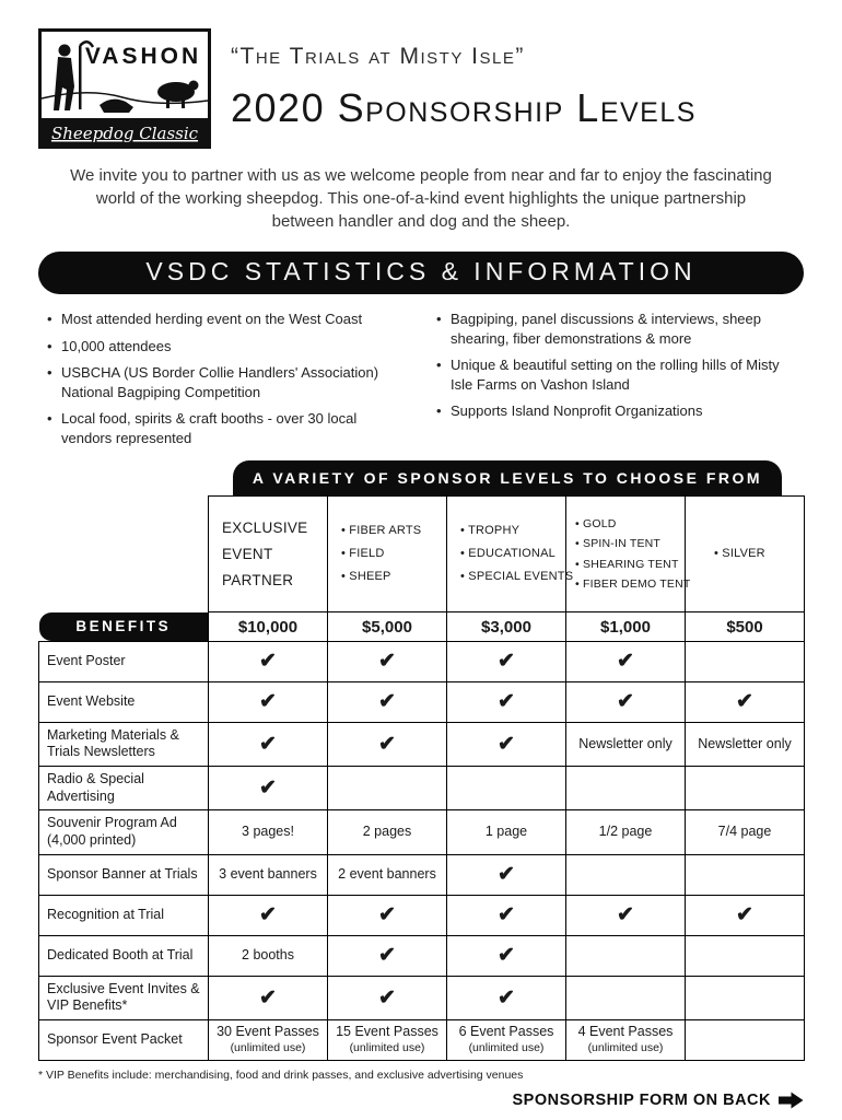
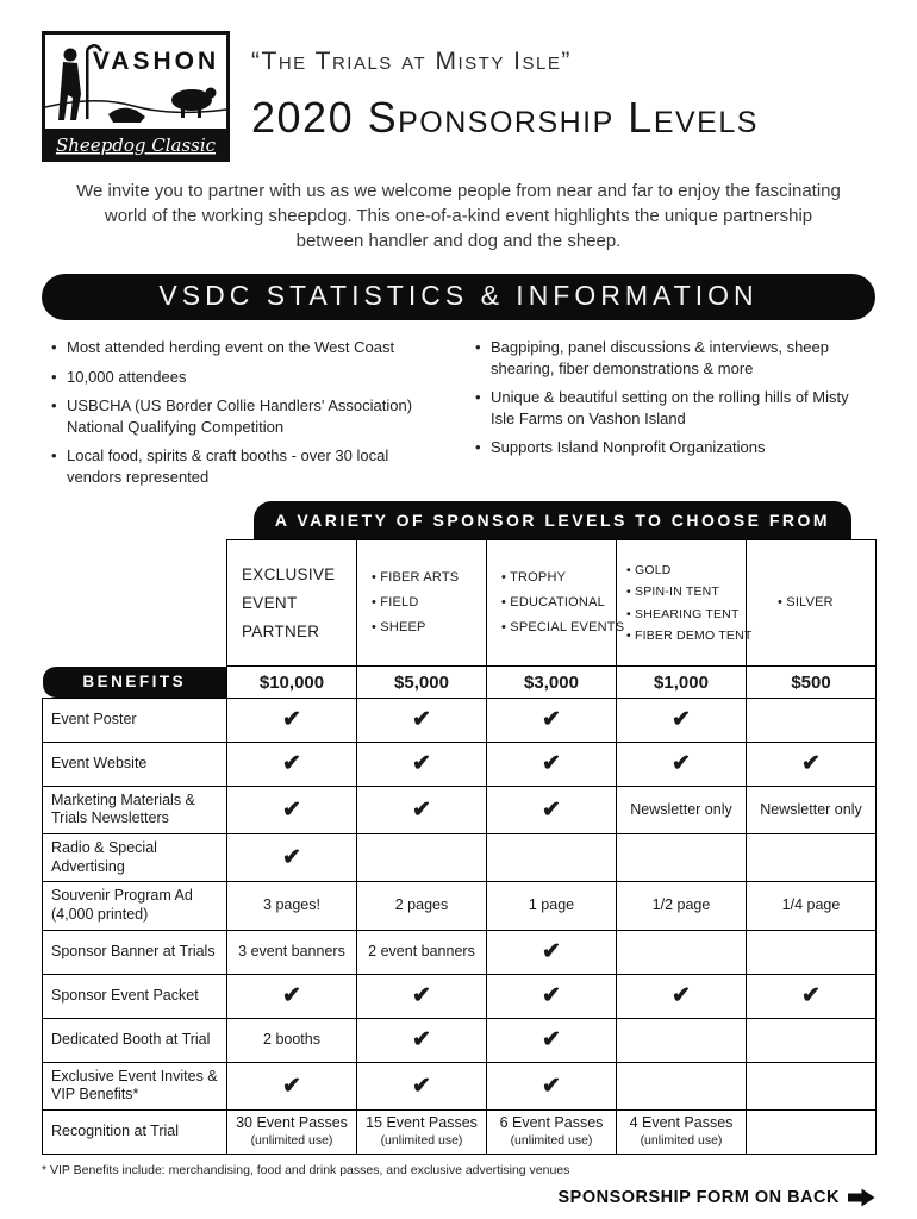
  VASHON
  Sheepdog Classic
  “The Trials at Misty Isle”
  2020 Sponsorship Levels
  We invite you to partner with us as we welcome people from near and far to enjoy the fascinating world of the working sheepdog. This one-of-a-kind event highlights the unique partnership between handler and dog and the sheep.
  VSDC STATISTICS & INFORMATION
  Most attended herding event on the West Coast
  10,000 attendees
- USBCHA (US Border Collie Handlers' Association) National Bagpiping Competition
+ USBCHA (US Border Collie Handlers' Association) National Qualifying Competition
  Local food, spirits & craft booths - over 30 local vendors represented
  Bagpiping, panel discussions & interviews, sheep shearing, fiber demonstrations & more
  Unique & beautiful setting on the rolling hills of Misty Isle Farms on Vashon Island
  Supports Island Nonprofit Organizations
  A VARIETY OF SPONSOR LEVELS TO CHOOSE FROM
  	EXCLUSIVEEVENTPARTNER	• FIBER ARTS• FIELD• SHEEP	• TROPHY• EDUCATIONAL• SPECIAL EVENTS	• GOLD• SPIN-IN TENT• SHEARING TENT• FIBER DEMO TENT	• SILVER
  BENEFITS	$10,000	$5,000	$3,000	$1,000	$500
  Event Poster	✔	✔	✔	✔
  Event Website	✔	✔	✔	✔	✔
  Marketing Materials & Trials Newsletters	✔	✔	✔	Newsletter only	Newsletter only
  Radio & Special Advertising	✔
- Souvenir Program Ad (4,000 printed)	3 pages!	2 pages	1 page	1/2 page	7/4 page
+ Souvenir Program Ad (4,000 printed)	3 pages!	2 pages	1 page	1/2 page	1/4 page
  Sponsor Banner at Trials	3 event banners	2 event banners	✔
- Recognition at Trial	✔	✔	✔	✔	✔
+ Sponsor Event Packet	✔	✔	✔	✔	✔
  Dedicated Booth at Trial	2 booths	✔	✔
  Exclusive Event Invites & VIP Benefits*	✔	✔	✔
- Sponsor Event Packet	30 Event Passes(unlimited use)	15 Event Passes(unlimited use)	6 Event Passes(unlimited use)	4 Event Passes(unlimited use)
+ Recognition at Trial	30 Event Passes(unlimited use)	15 Event Passes(unlimited use)	6 Event Passes(unlimited use)	4 Event Passes(unlimited use)
  * VIP Benefits include: merchandising, food and drink passes, and exclusive advertising venues
  SPONSORSHIP FORM ON BACK
